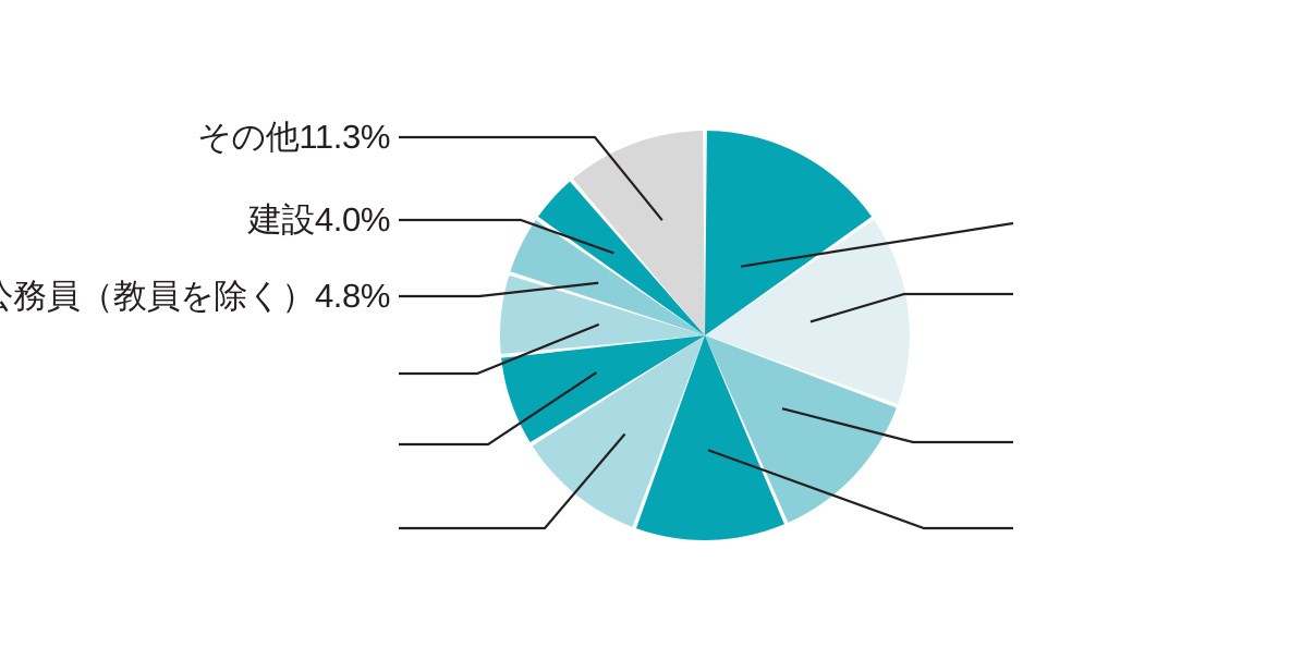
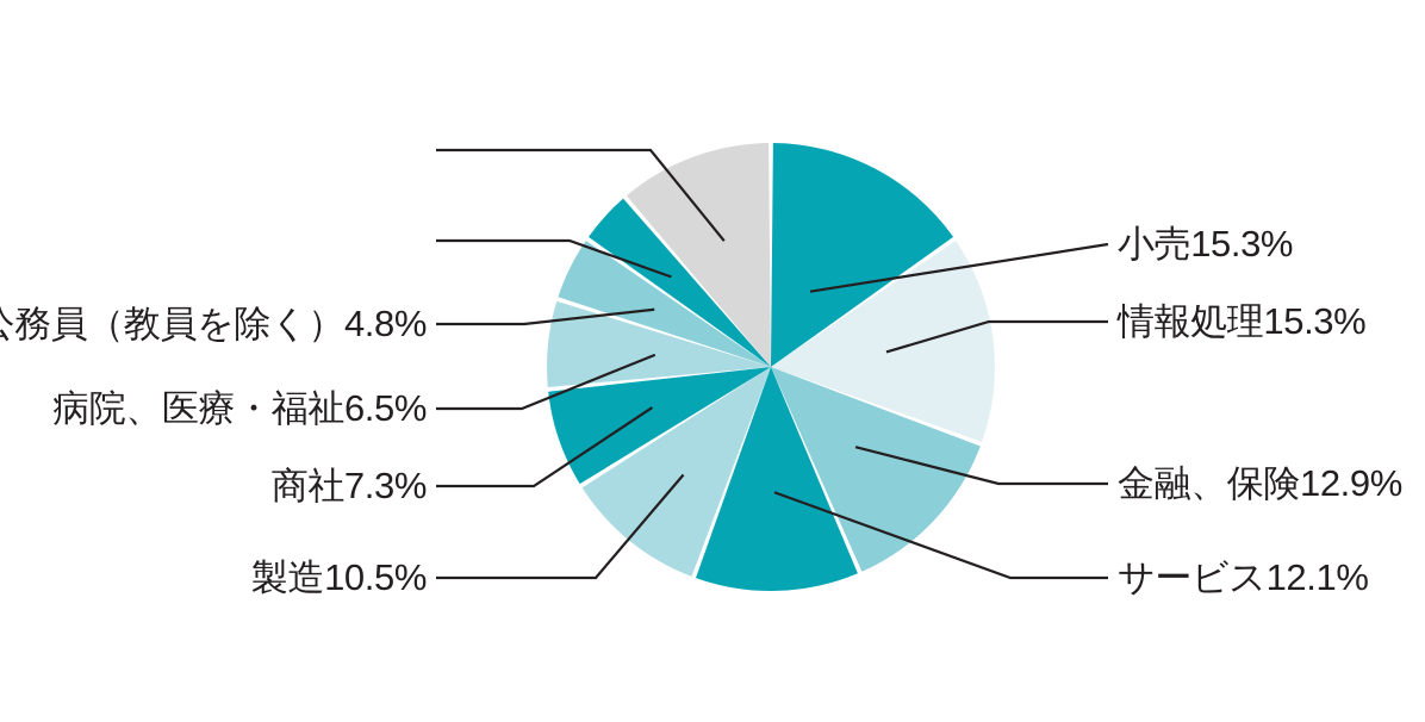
+ 小売15.3%
+ 情報処理15.3%
+ 金融、保険12.9%
+ サービス12.1%
+ 製造10.5%
+ 商社7.3%
+ 病院、医療・福祉6.5%
  務員（教員を除く）4.8%
- 建設4.0%
- その他11.3%
